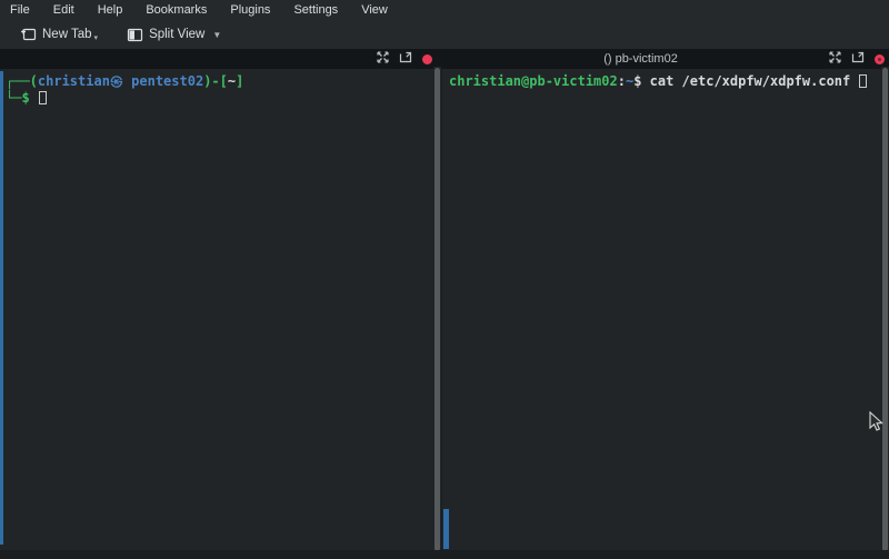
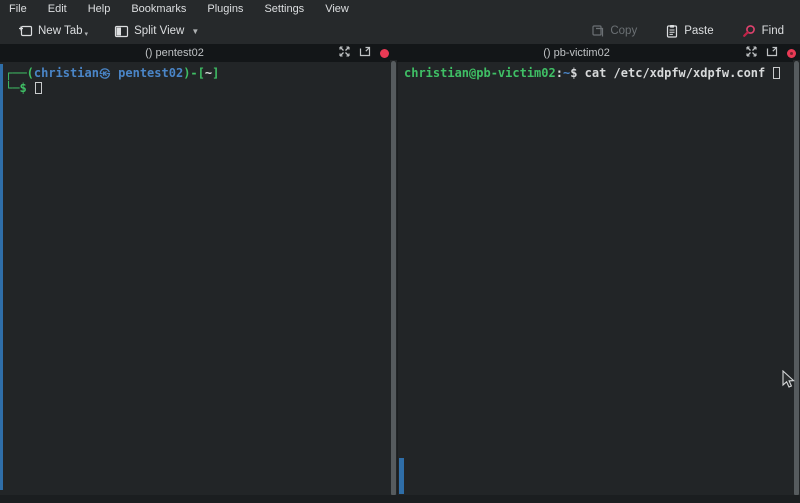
  File
  Edit
  Help
  Bookmarks
  Plugins
  Settings
  View
  New Tab
  Split View
  ▼
+ Copy
+ Paste
+ Find
+ () pentest02
  () pb-victim02
  ┌──(christian㉿ pentest02)-[~]
  └─$
  christian@pb-victim02:~$ cat /etc/xdpfw/xdpfw.conf
